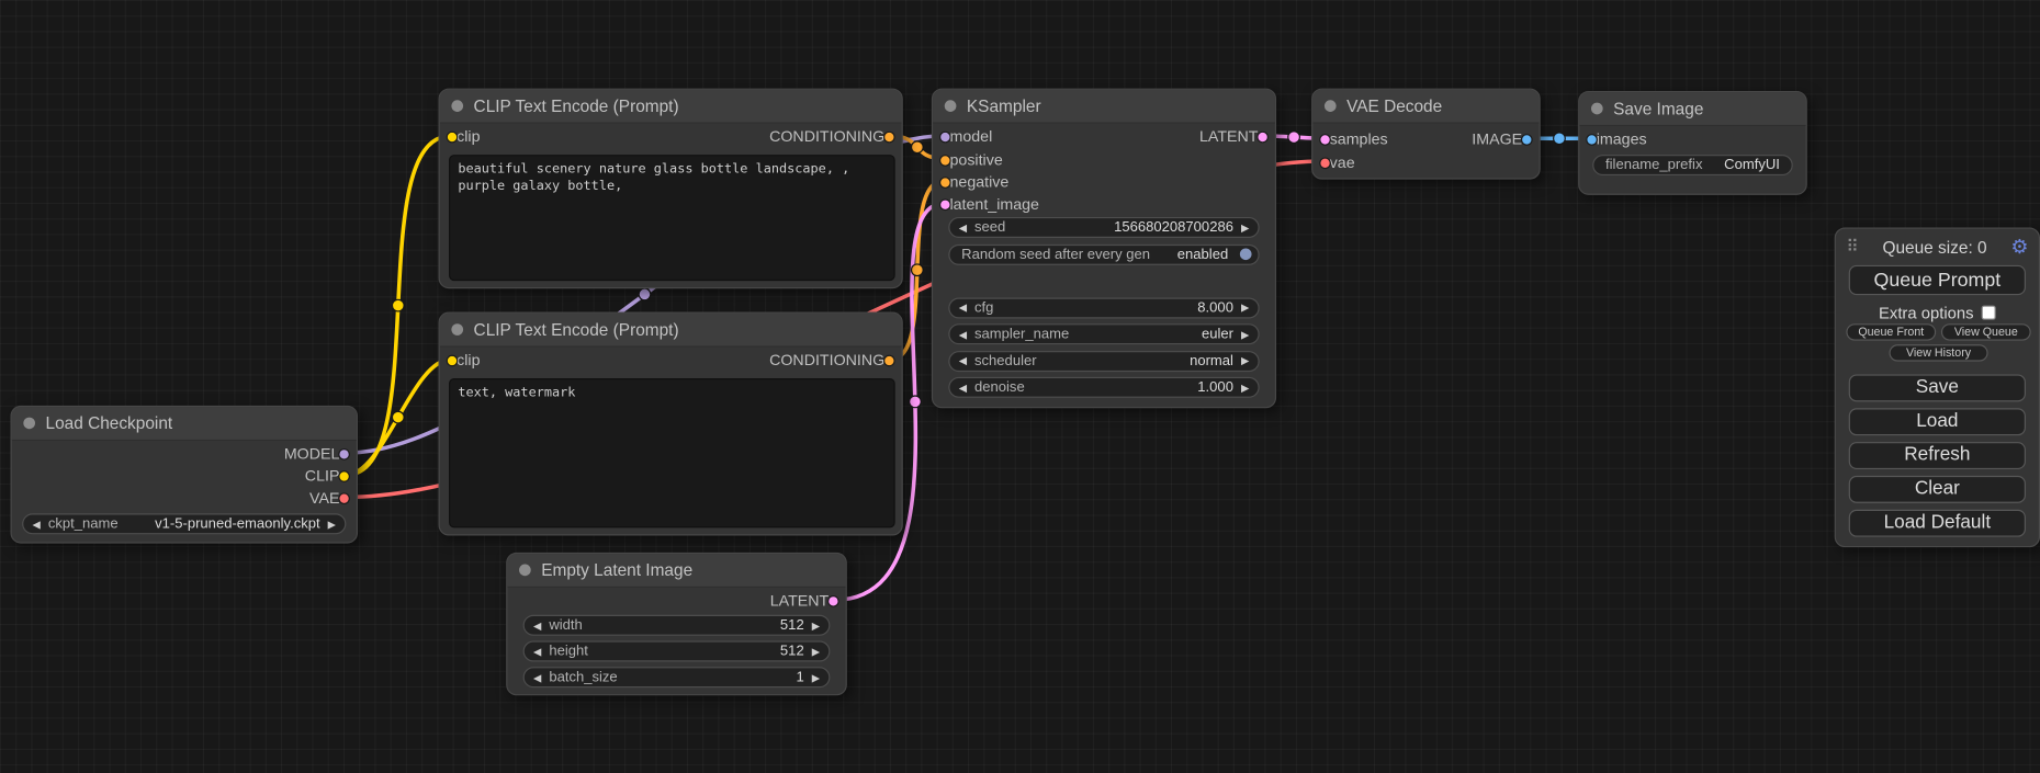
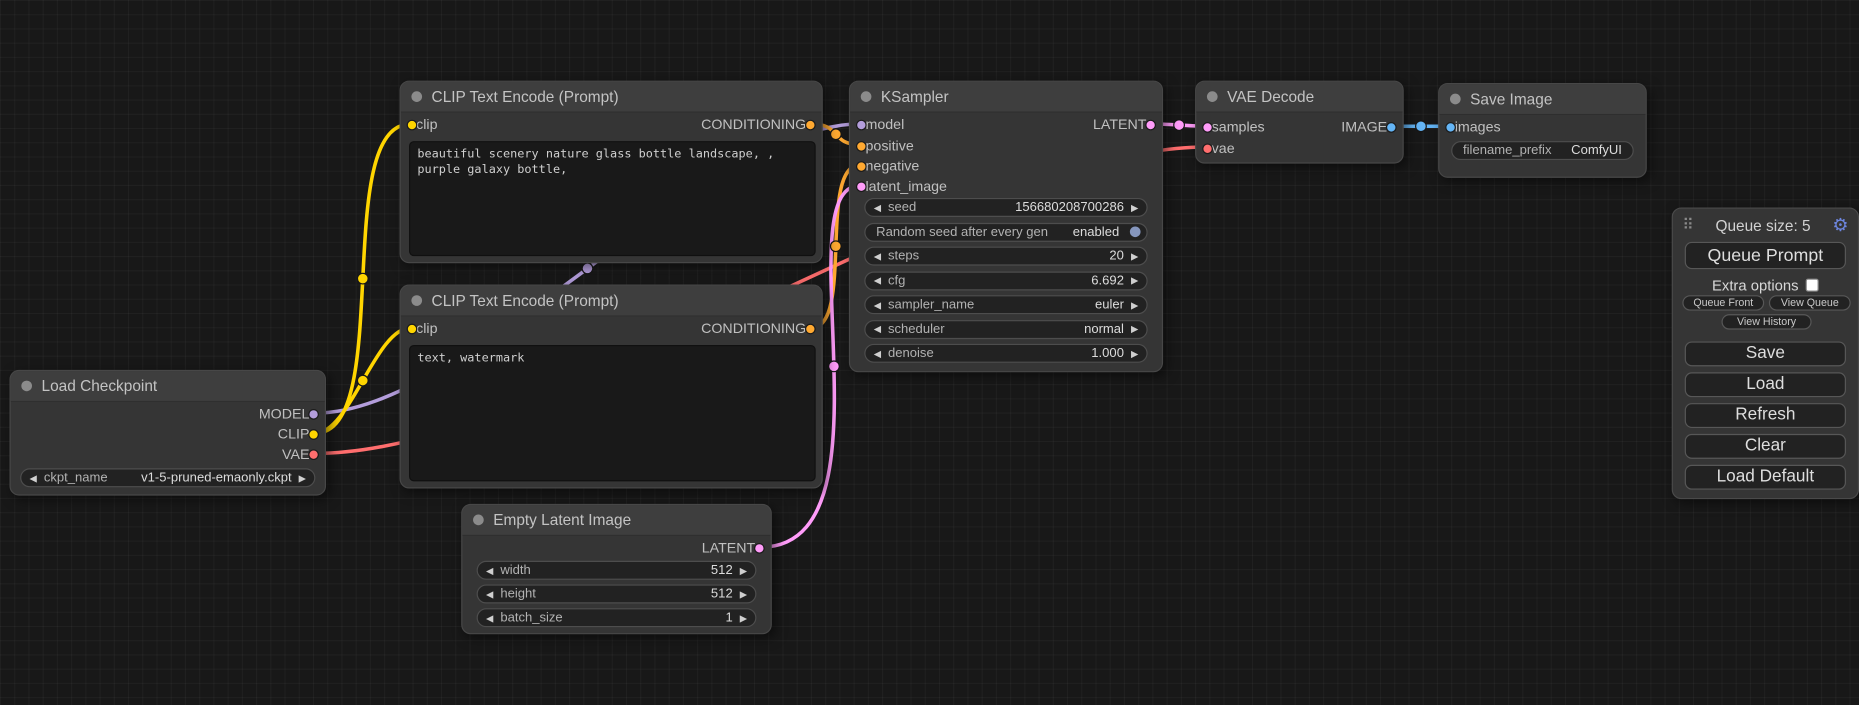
  Load Checkpoint
  MODEL
  CLIP
  VAE
  ckpt_name
  v1-5-pruned-emaonly.ckpt
  CLIP Text Encode (Prompt)
  clip
  CONDITIONING
  CLIP Text Encode (Prompt)
  clip
  CONDITIONING
  text, watermark
  Empty Latent Image
  LATENT
  width
  512
  height
  512
  batch_size
  1
  KSampler
  model
  LATENT
  positive
  negative
  latent_image
  seed
  156680208700286
  Random seed after every gen
  enabled
+ steps
+ 20
  cfg
- 8.000
+ 6.692
  sampler_name
  euler
  scheduler
  normal
  denoise
  1.000
  VAE Decode
  samples
  IMAGE
  vae
  Save Image
  images
  filename_prefix
  ComfyUI
- Queue size: 0
+ Queue size: 5
  Queue Prompt
  Extra options
  Queue Front
  View Queue
  View History
  Save
  Load
  Refresh
  Clear
  Load Default
